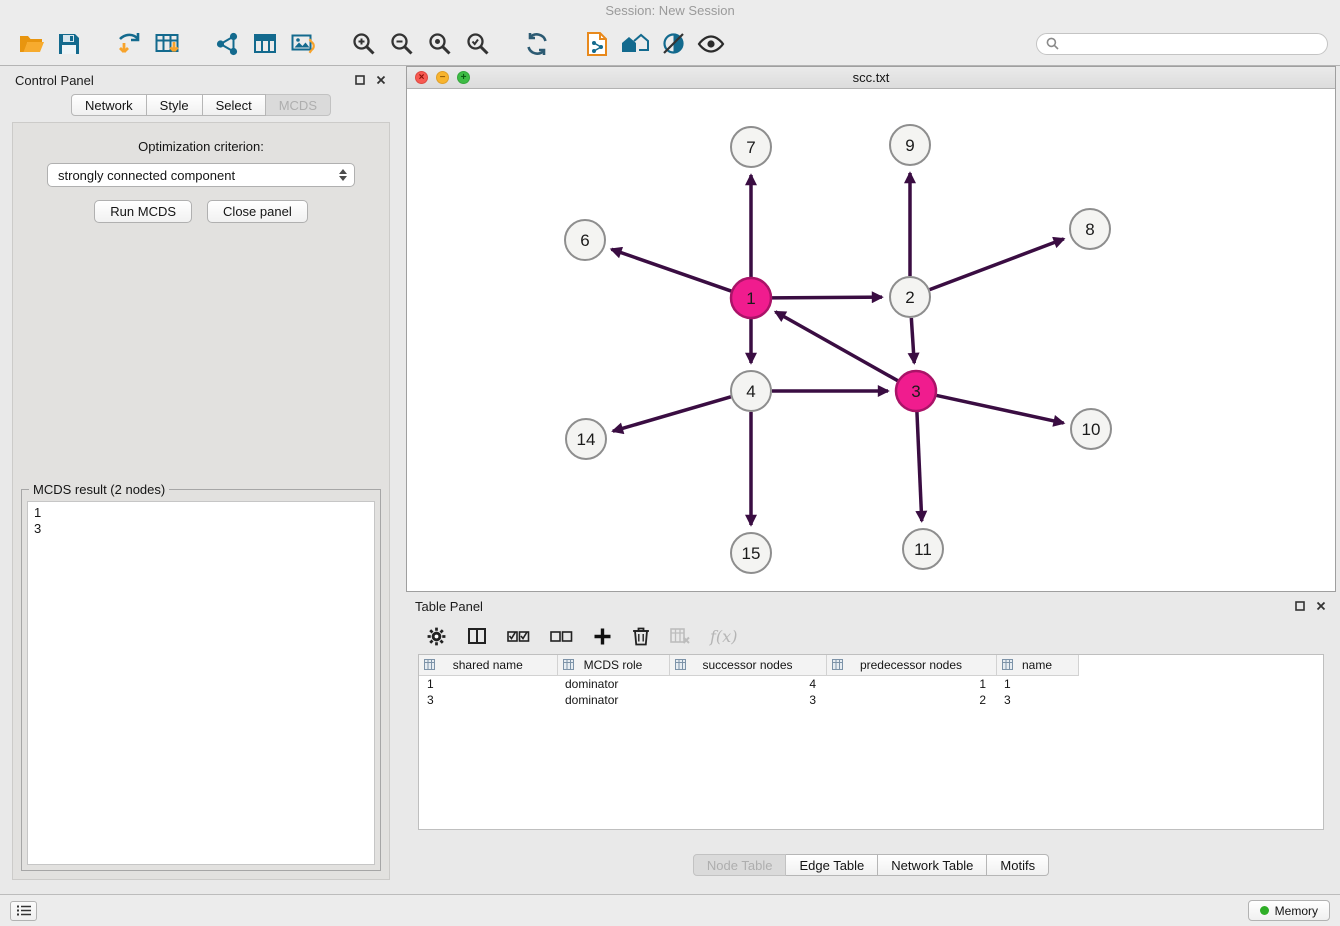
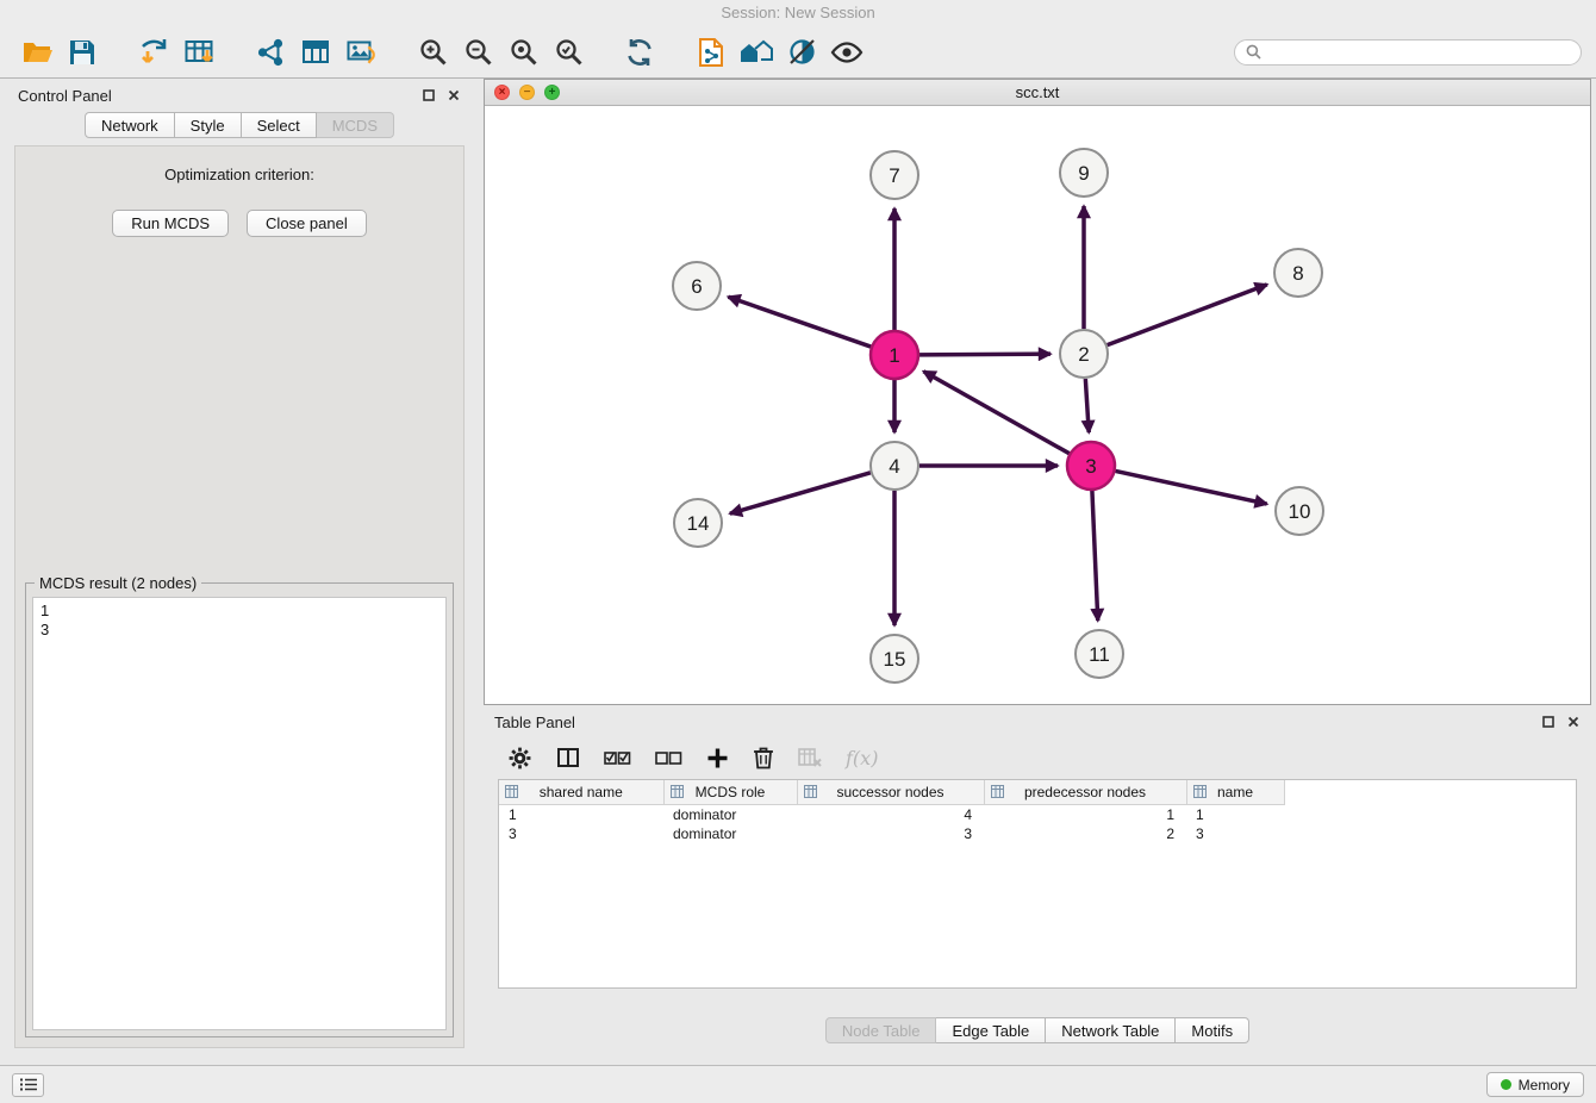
  Session: New Session
  Control Panel
  Network
  Style
  Select
  MCDS
  Optimization criterion:
- strongly connected component
  Run MCDS
  Close panel
  MCDS result (2 nodes)
  1
  3
  ×
  −
  +
  scc.txt
  7
  9
  6
  8
  1
  2
  4
  3
  14
  10
  15
  11
  Table Panel
  f(x)
  shared name	MCDS role	successor nodes	predecessor nodes	name
  1	dominator	4	1	1
  3	dominator	3	2	3
  Node Table
  Edge Table
  Network Table
  Motifs
  Memory
